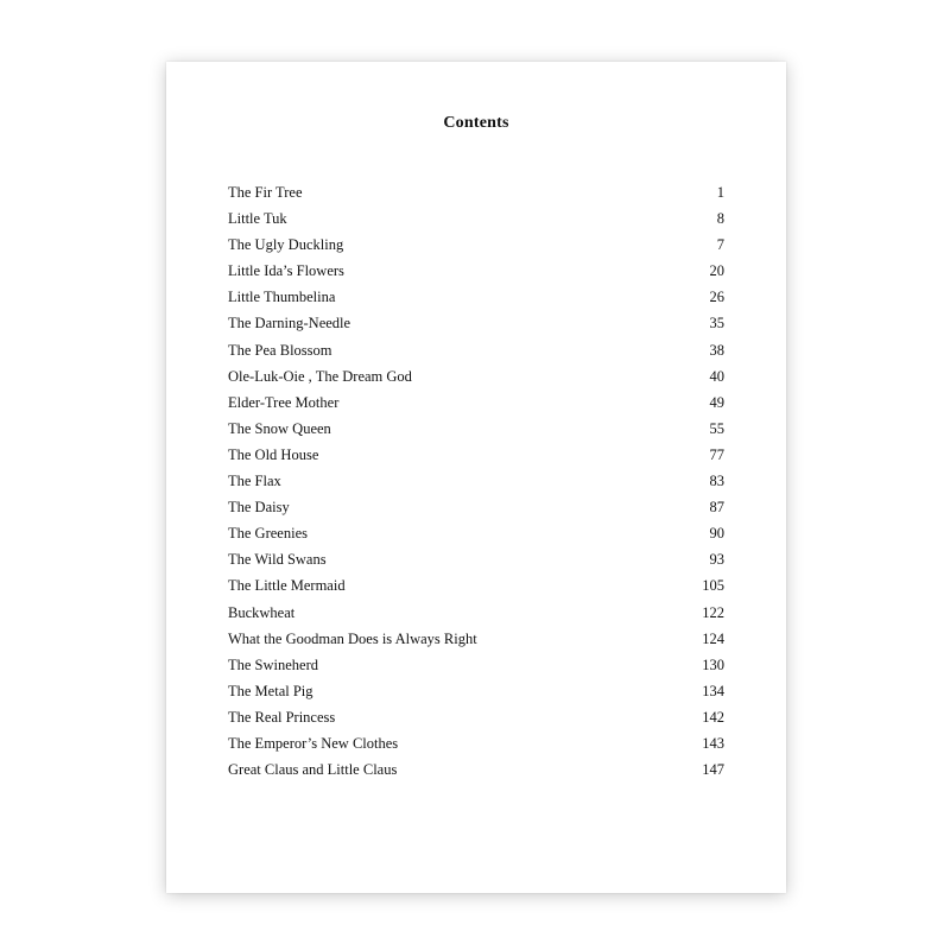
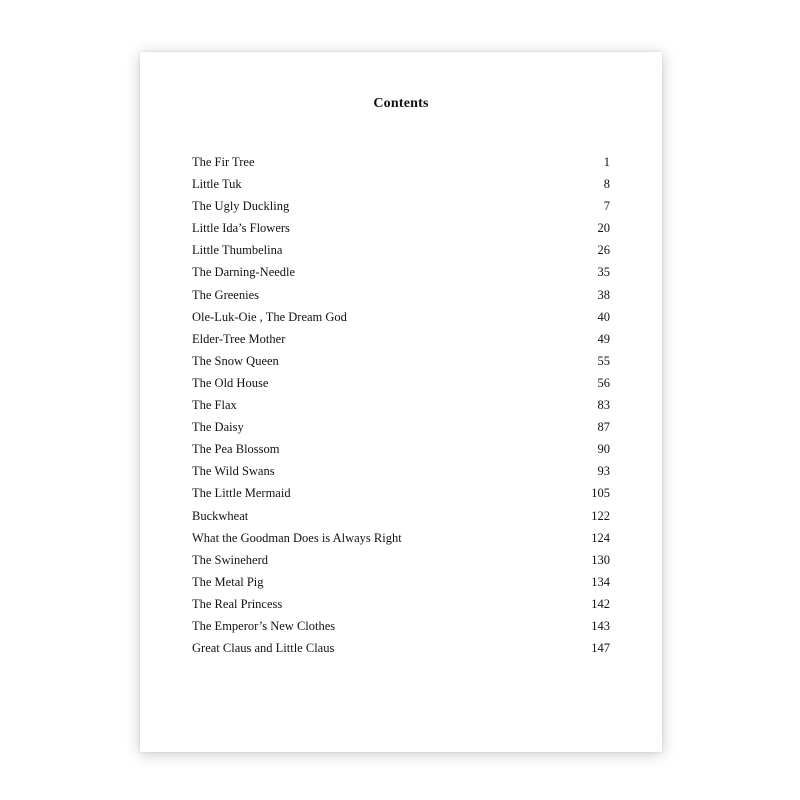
  Contents
  The Fir Tree
  1
  Little Tuk
  8
  The Ugly Duckling
  7
  Little Ida’s Flowers
  20
  Little Thumbelina
  26
  The Darning-Needle
  35
- The Pea Blossom
+ The Greenies
  38
  Ole-Luk-Oie , The Dream God
  40
  Elder-Tree Mother
  49
  The Snow Queen
  55
  The Old House
- 77
+ 56
  The Flax
  83
  The Daisy
  87
- The Greenies
+ The Pea Blossom
  90
  The Wild Swans
  93
  The Little Mermaid
  105
  Buckwheat
  122
  What the Goodman Does is Always Right
  124
  The Swineherd
  130
  The Metal Pig
  134
  The Real Princess
  142
  The Emperor’s New Clothes
  143
  Great Claus and Little Claus
  147
